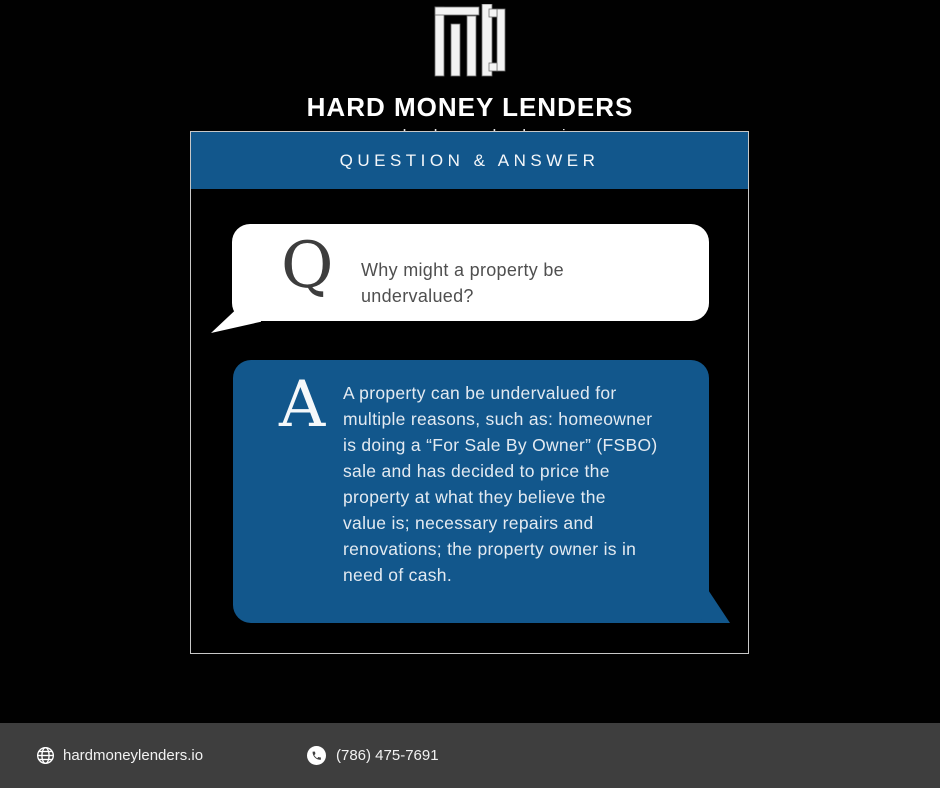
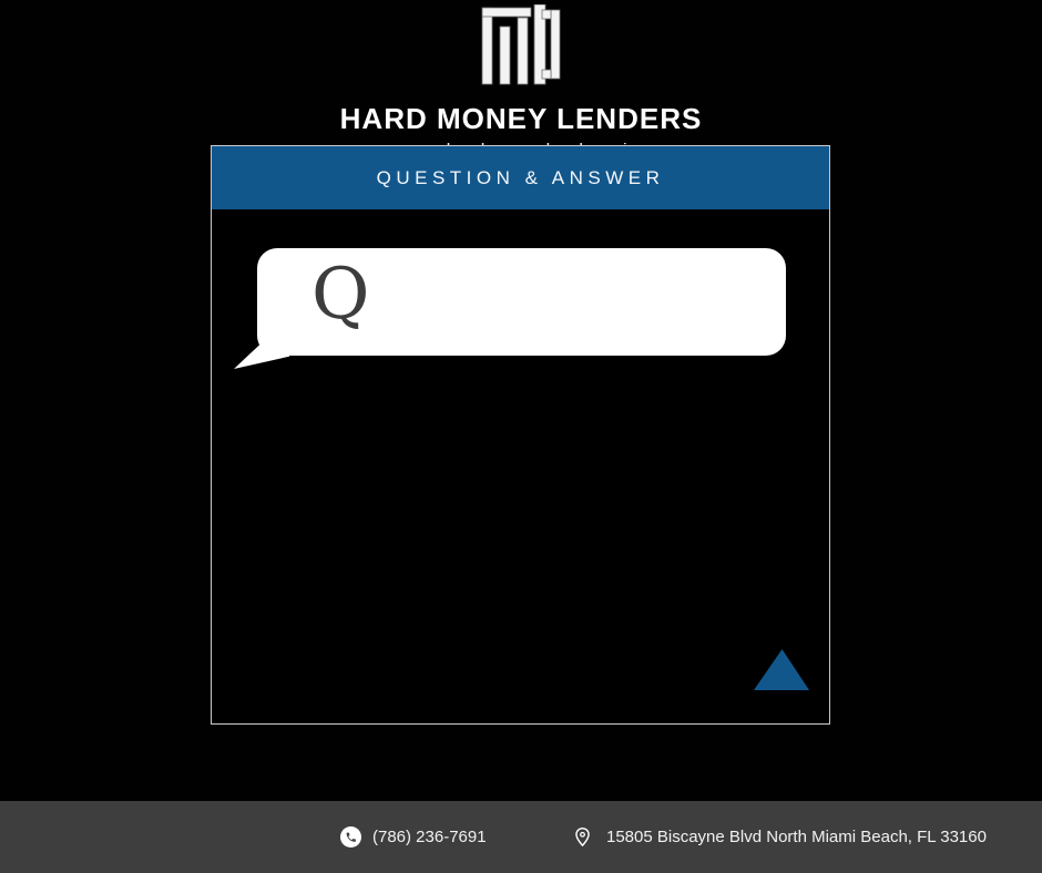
  HARD MONEY LENDERS
  QUESTION & ANSWER
  Q
- Why might a property be
- undervalued?
- A
- A property can be undervalued for
- multiple reasons, such as: homeowner
- is doing a “For Sale By Owner” (FSBO)
- sale and has decided to price the
- property at what they believe the
- value is; necessary repairs and
- renovations; the property owner is in
- need of cash.
- hardmoneylenders.io
- (786) 475-7691
+ (786) 236-7691
+ 15805 Biscayne Blvd North Miami Beach, FL 33160
